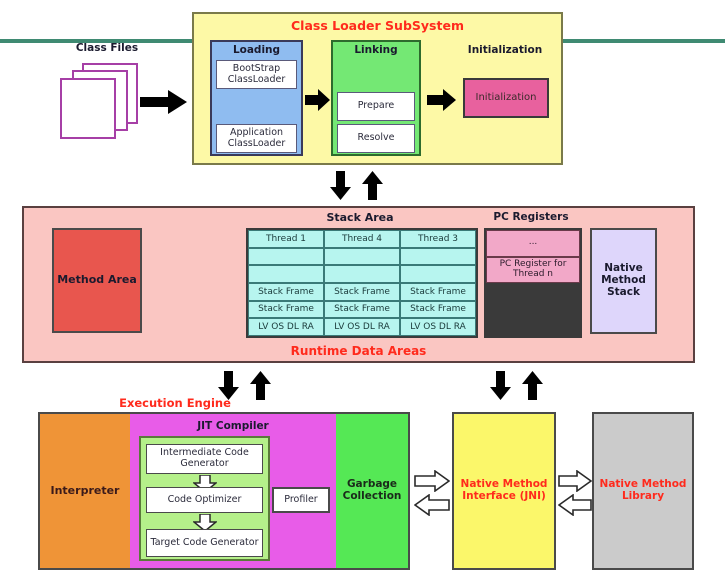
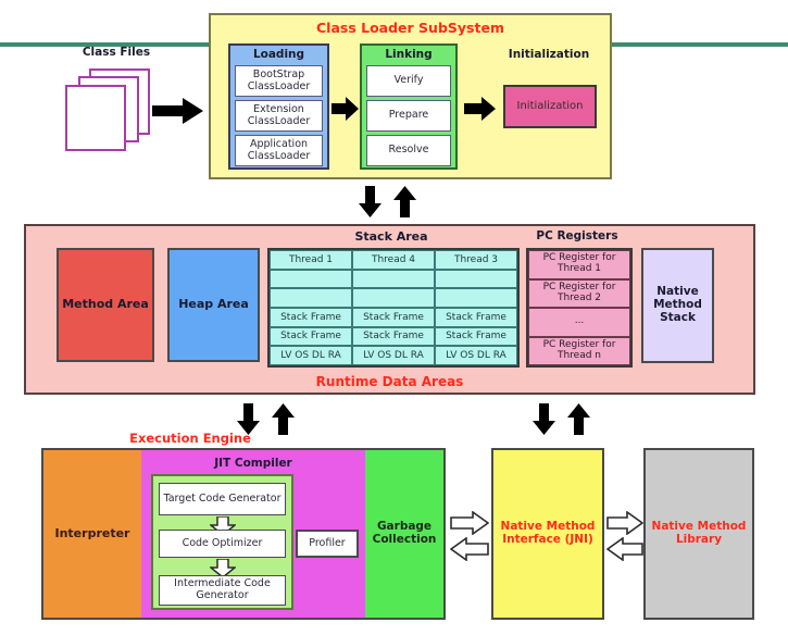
  Class Files
  Class Loader SubSystem
  Loading
  BootStrap ClassLoader
+ Extension ClassLoader
  Application ClassLoader
  Linking
+ Verify
  Prepare
  Resolve
  Initialization
  Initialization
  Runtime Data Areas
  Method Area
+ Heap Area
  Stack Area
  Thread 1
  Stack Frame
  Stack Frame
  LV OS DL RA
  Thread 4
  Stack Frame
  Stack Frame
  LV OS DL RA
  Thread 3
  Stack Frame
  Stack Frame
  LV OS DL RA
  PC Registers
+ PC Register for Thread 1
+ PC Register for Thread 2
  ...
  PC Register for Thread n
  Native Method Stack
  Execution Engine
  Interpreter
  JIT Compiler
- Intermediate Code Generator
+ Target Code Generator
  Code Optimizer
- Target Code Generator
+ Intermediate Code Generator
  Profiler
  Garbage Collection
  Native Method Interface (JNI)
  Native Method Library
